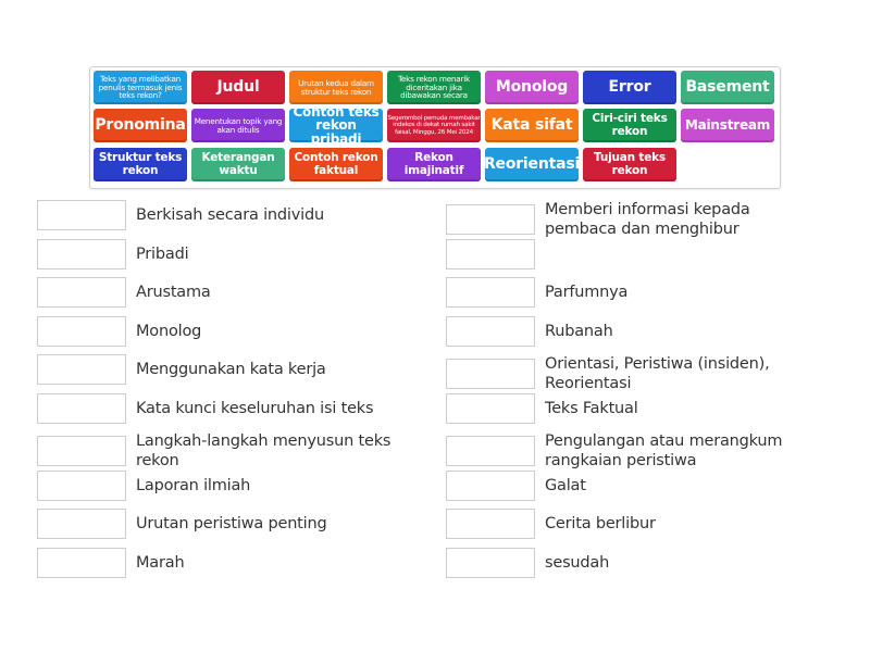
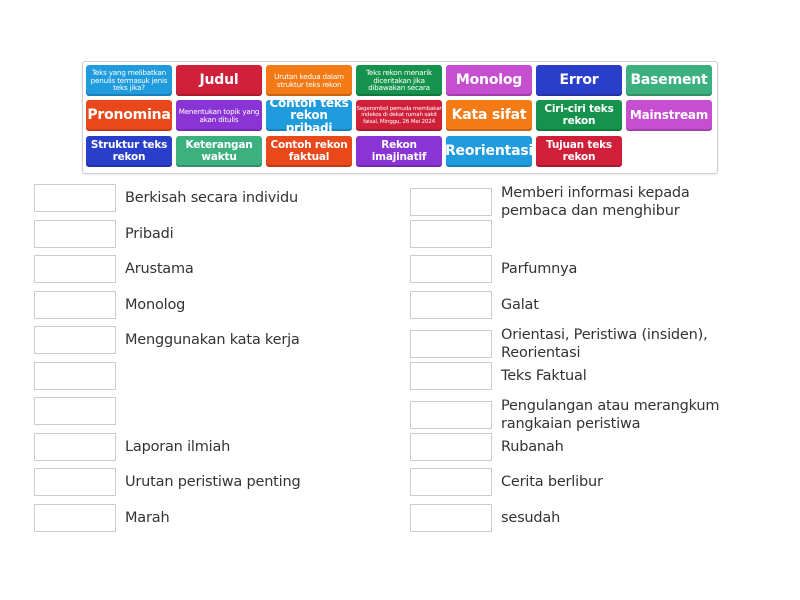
- Teks yang melibatkan penulis termasuk jenis teks rekon?
+ Teks yang melibatkan penulis termasuk jenis teks jika?
  Judul
  Urutan kedua dalam struktur teks rekon
  Teks rekon menarik diceritakan jika dibawakan secara
  Monolog
  Error
  Basement
  Pronomina
  Menentukan topik yang akan ditulis
  Contoh teks rekon pribadi
  Kata sifat
  Ciri-ciri teks rekon
  Mainstream
  Struktur teks rekon
  Keterangan waktu
  Contoh rekon faktual
  Rekon imajinatif
  Reorientasi
  Tujuan teks rekon
  Berkisah secara individu
  Pribadi
  Arustama
  Monolog
  Menggunakan kata kerja
- Kata kunci keseluruhan isi teks
- Langkah-langkah menyusun teks rekon
  Laporan ilmiah
  Urutan peristiwa penting
  Marah
  Memberi informasi kepada pembaca dan menghibur
  Parfumnya
- Rubanah
+ Galat
  Orientasi, Peristiwa (insiden), Reorientasi
  Teks Faktual
  Pengulangan atau merangkum rangkaian peristiwa
- Galat
+ Rubanah
  Cerita berlibur
  sesudah
